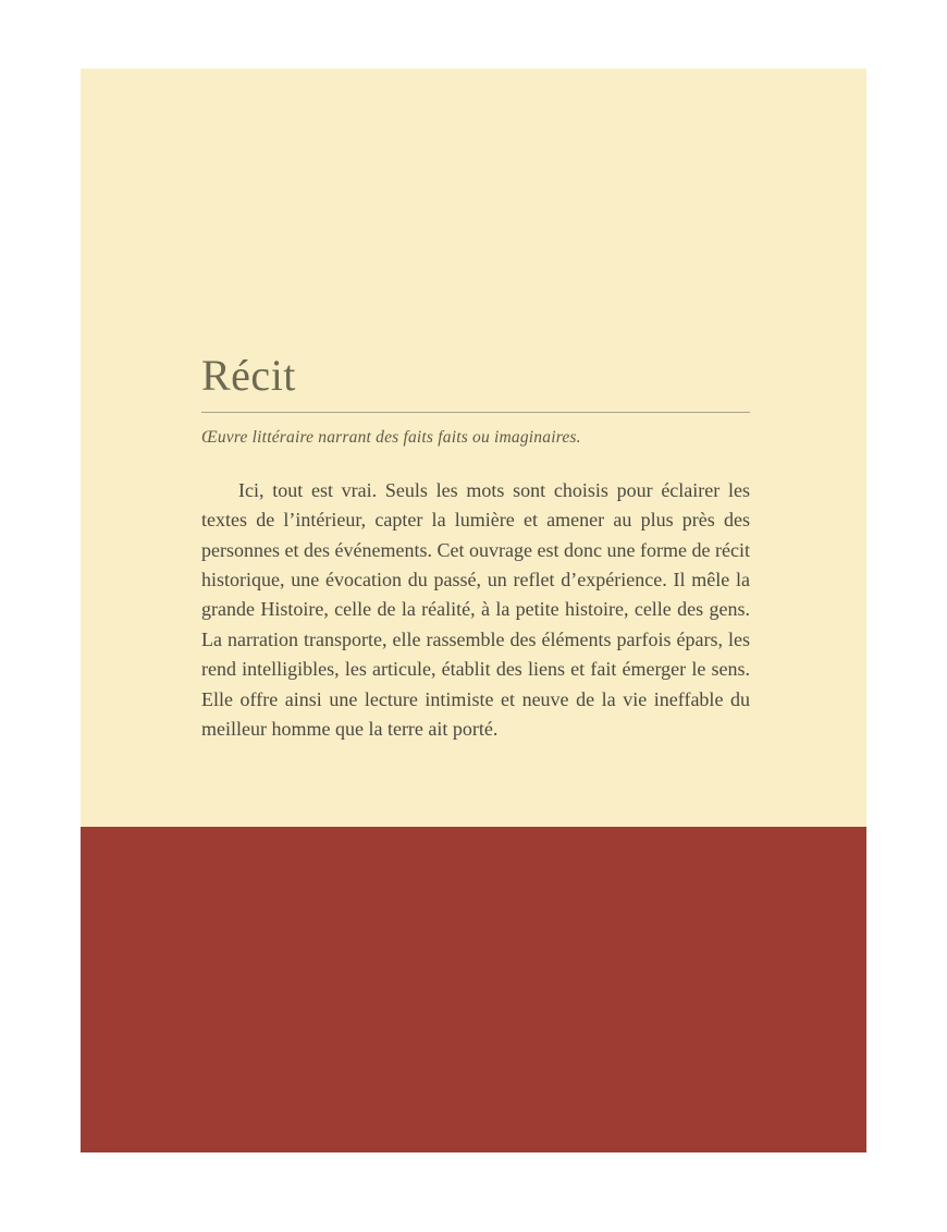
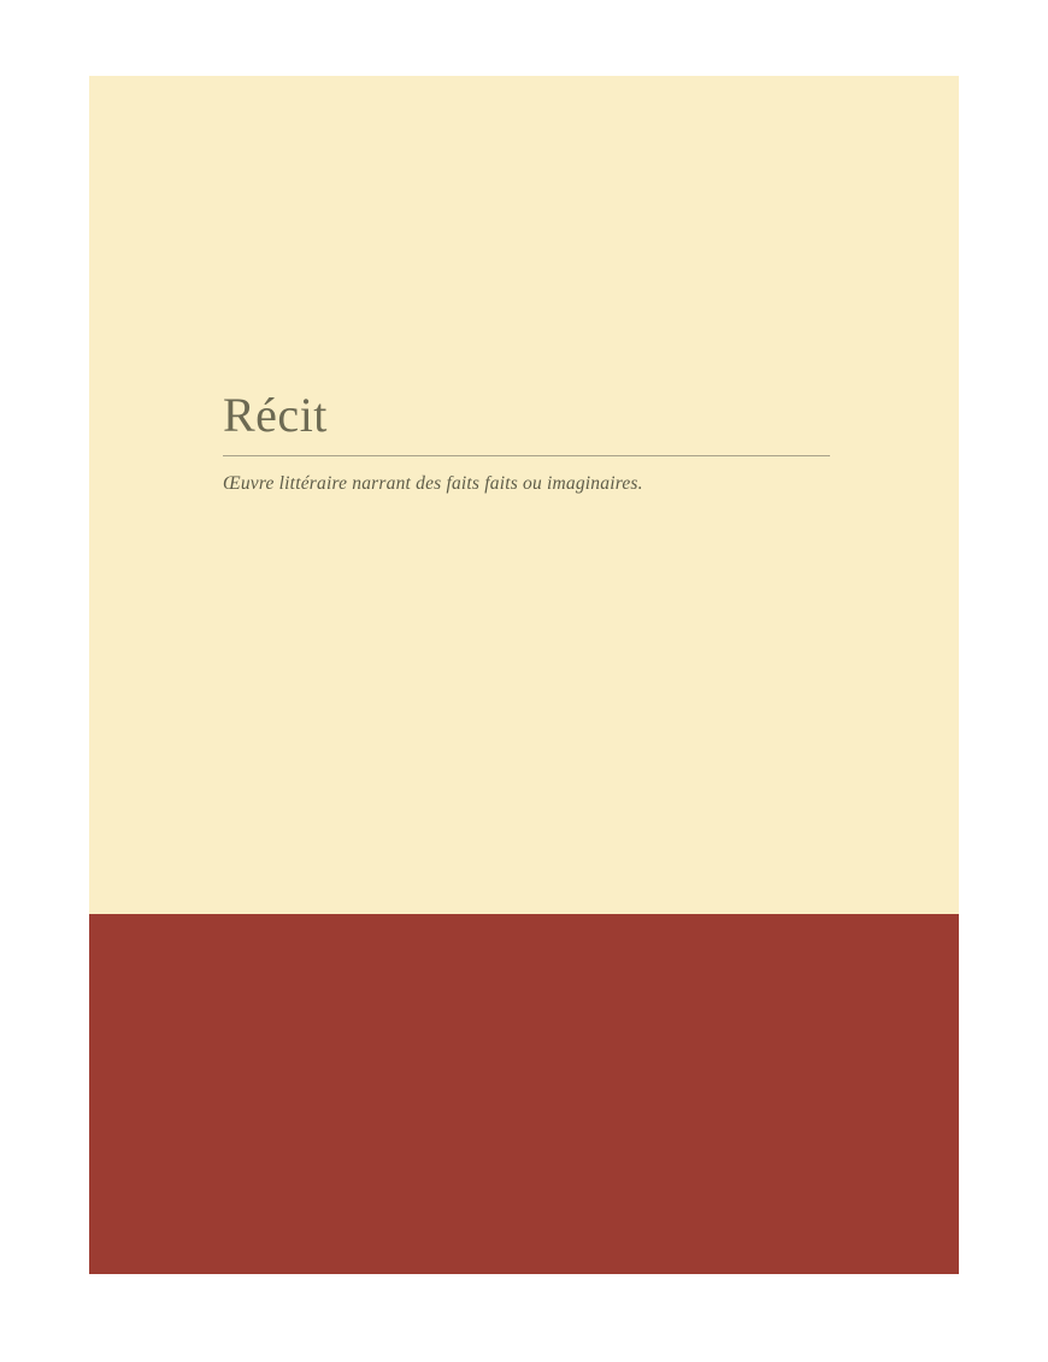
  Récit
  Œuvre littéraire narrant des faits faits ou imaginaires.
- Ici, tout est vrai. Seuls les mots sont choisis pour éclairer les textes de l’intérieur, capter la lumière et amener au plus près des personnes et des événements. Cet ouvrage est donc une forme de récit historique, une évocation du passé, un reflet d’expérience. Il mêle la grande Histoire, celle de la réalité, à la petite histoire, celle des gens. La narration transporte, elle rassemble des éléments parfois épars, les rend intelligibles, les articule, établit des liens et fait émerger le sens. Elle offre ainsi une lecture intimiste et neuve de la vie ineffable du meilleur homme que la terre ait porté.
